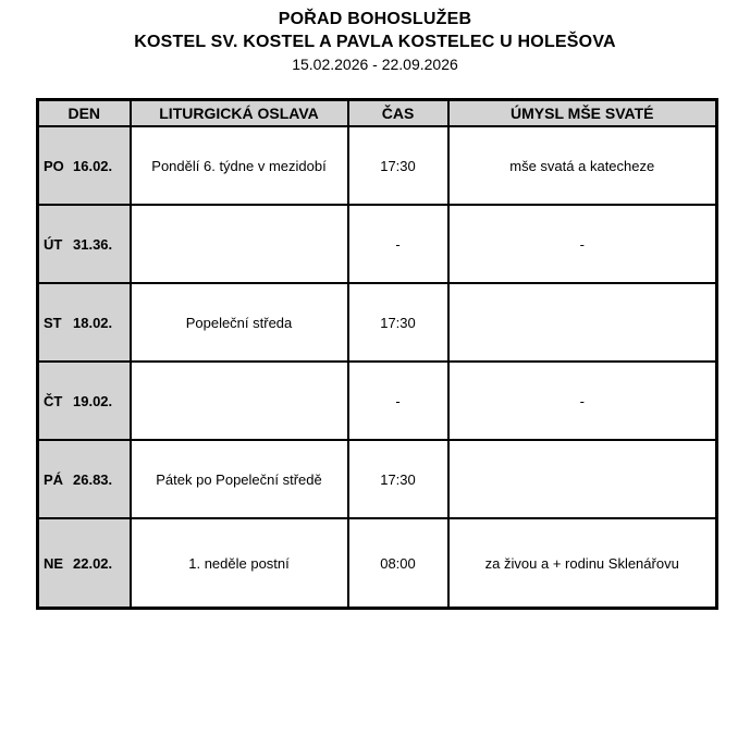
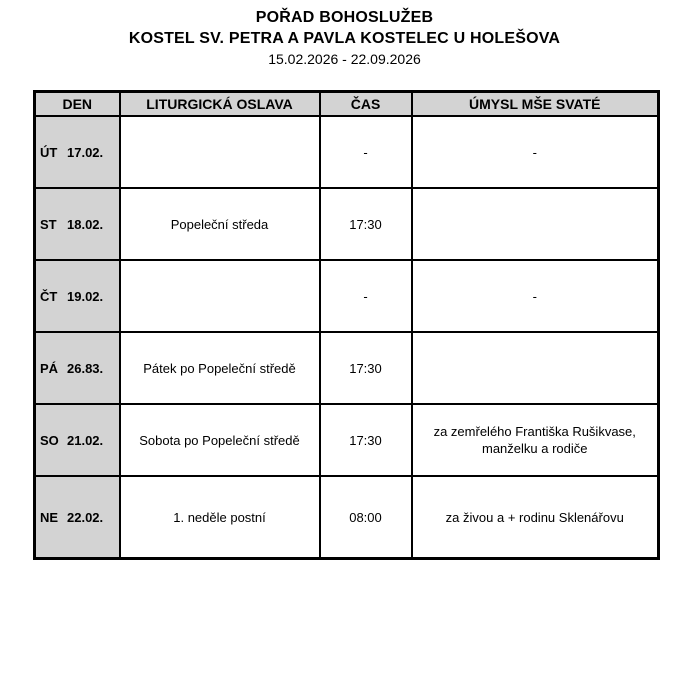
  POŘAD BOHOSLUŽEB
- KOSTEL SV. KOSTEL A PAVLA KOSTELEC U HOLEŠOVA
+ KOSTEL SV. PETRA A PAVLA KOSTELEC U HOLEŠOVA
  15.02.2026 - 22.09.2026
  DEN	LITURGICKÁ OSLAVA	ČAS	ÚMYSL MŠE SVATÉ
- PO 16.02.	Pondělí 6. týdne v mezidobí	17:30	mše svatá a katecheze
- ÚT 31.36.		-	-
+ ÚT 17.02.		-	-
  ST 18.02.	Popeleční středa	17:30
  ČT 19.02.		-	-
  PÁ 26.83.	Pátek po Popeleční středě	17:30
+ SO 21.02.	Sobota po Popeleční středě	17:30	za zemřelého Františka Rušikvase, manželku a rodiče
  NE 22.02.	1. neděle postní	08:00	za živou a + rodinu Sklenářovu
